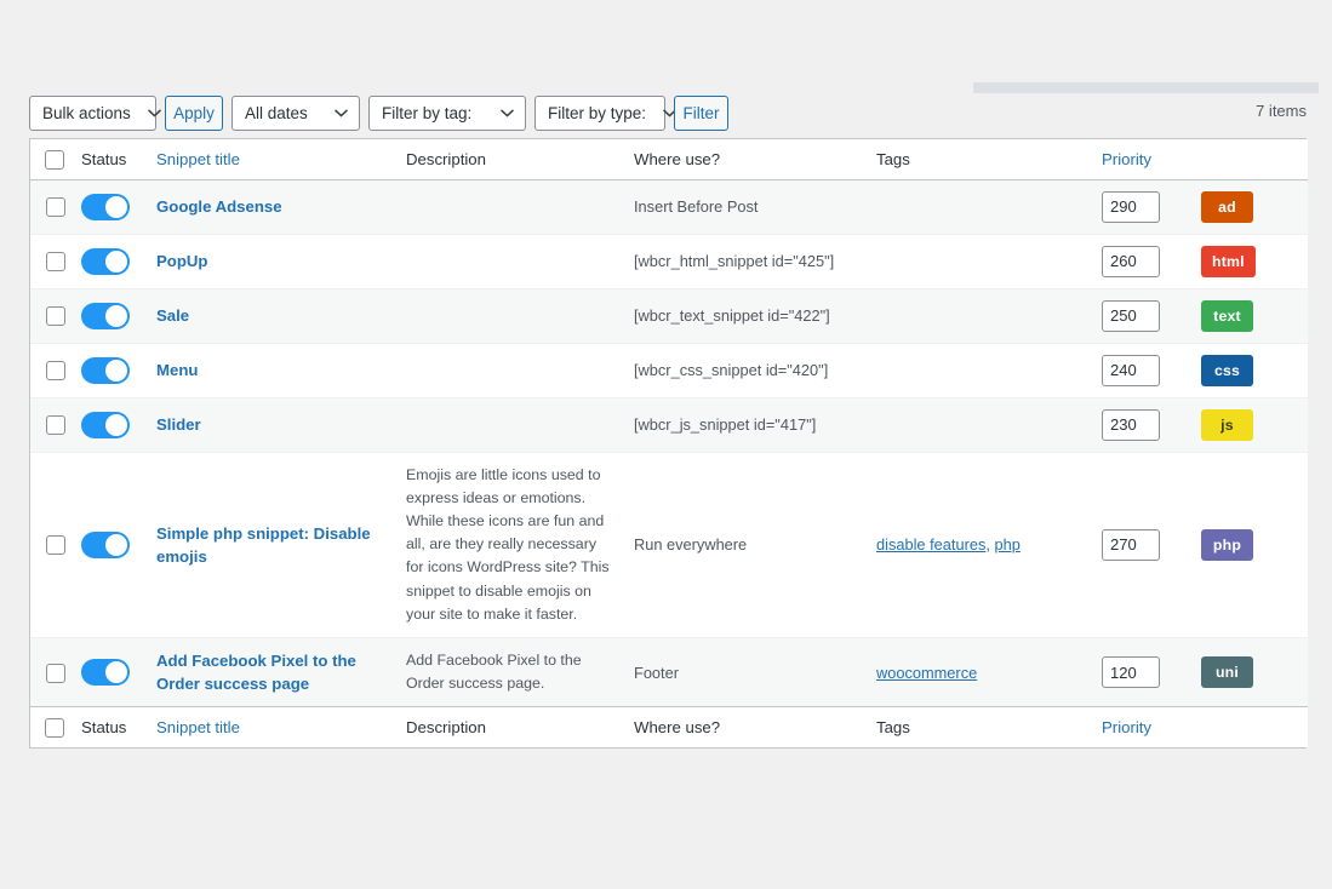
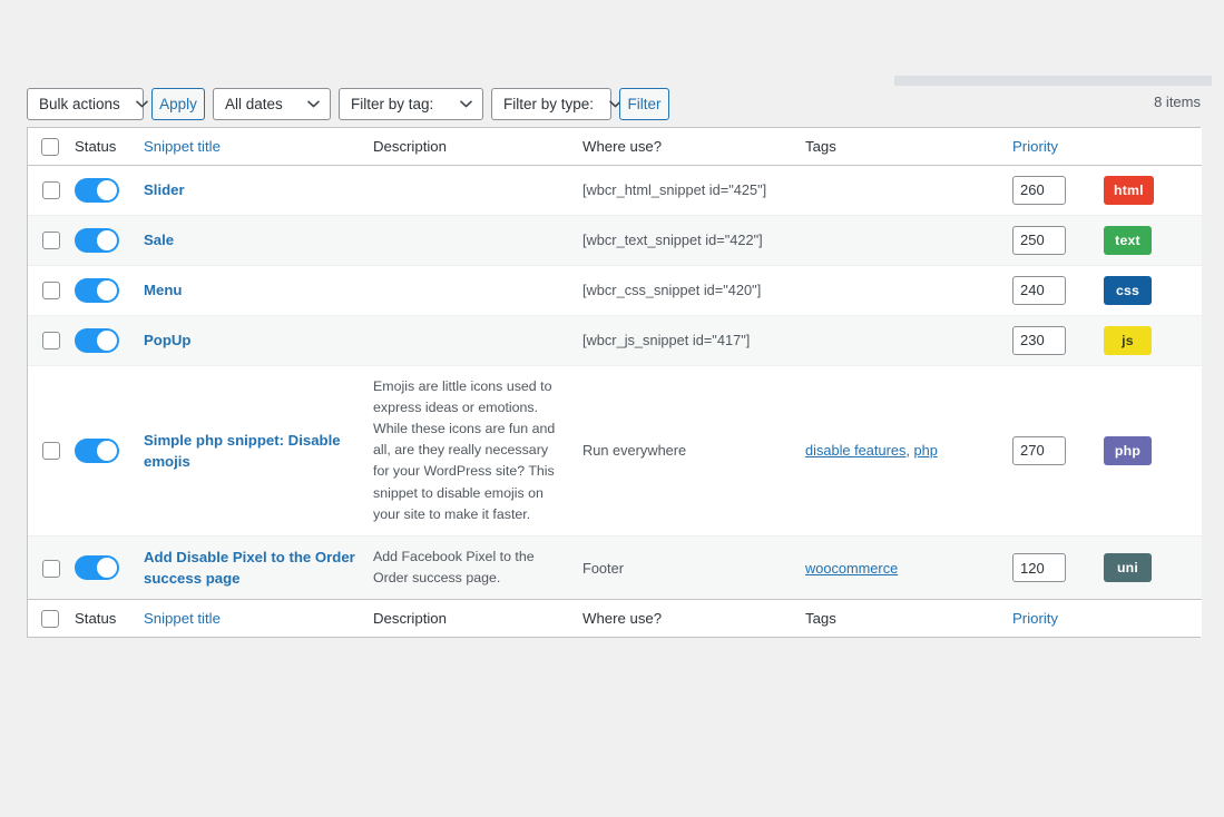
  Bulk actions
  Apply
  All dates
  Filter by tag:
  Filter by type:
  Filter
- 7 items
+ 8 items
  	Status	Snippet title	Description	Where use?	Tags	Priority
- 		Google Adsense		Insert Before Post		290	ad
- 		PopUp		[wbcr_html_snippet id="425"]		260	html
+ 		Slider		[wbcr_html_snippet id="425"]		260	html
  		Sale		[wbcr_text_snippet id="422"]		250	text
  		Menu		[wbcr_css_snippet id="420"]		240	css
- 		Slider		[wbcr_js_snippet id="417"]		230	js
+ 		PopUp		[wbcr_js_snippet id="417"]		230	js
- 		Simple php snippet: Disable emojis	Emojis are little icons used to express ideas or emotions. While these icons are fun and all, are they really necessary for icons WordPress site? This snippet to disable emojis on your site to make it faster.	Run everywhere	disable features, php	270	php
+ 		Simple php snippet: Disable emojis	Emojis are little icons used to express ideas or emotions. While these icons are fun and all, are they really necessary for your WordPress site? This snippet to disable emojis on your site to make it faster.	Run everywhere	disable features, php	270	php
- 		Add Facebook Pixel to the Order success page	Add Facebook Pixel to the Order success page.	Footer	woocommerce	120	uni
+ 		Add Disable Pixel to the Order success page	Add Facebook Pixel to the Order success page.	Footer	woocommerce	120	uni
  	Status	Snippet title	Description	Where use?	Tags	Priority
